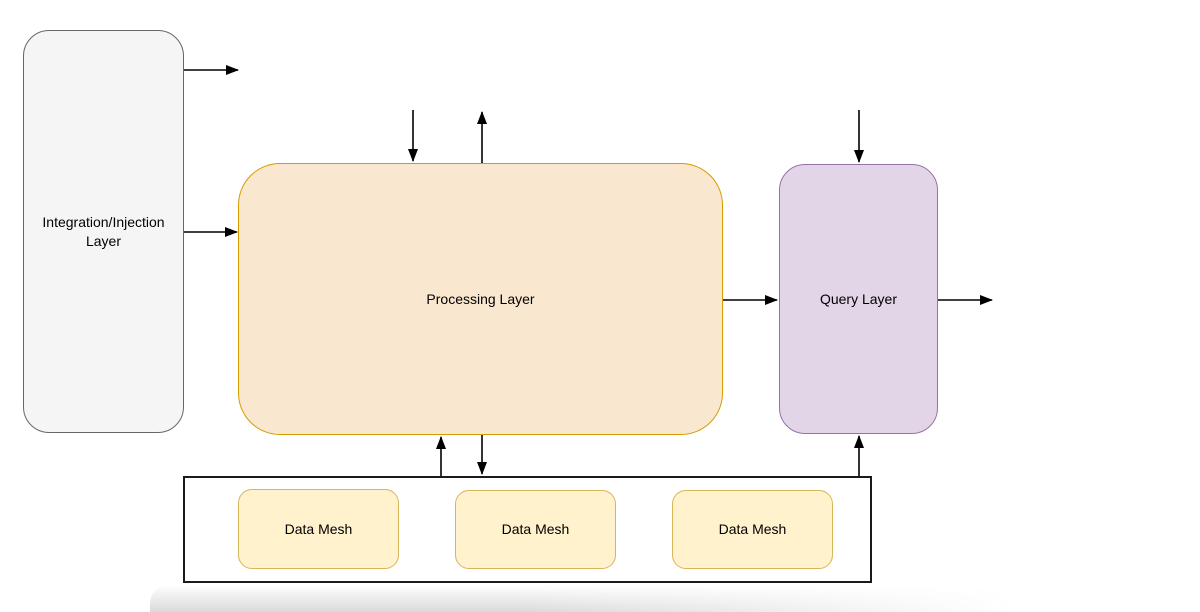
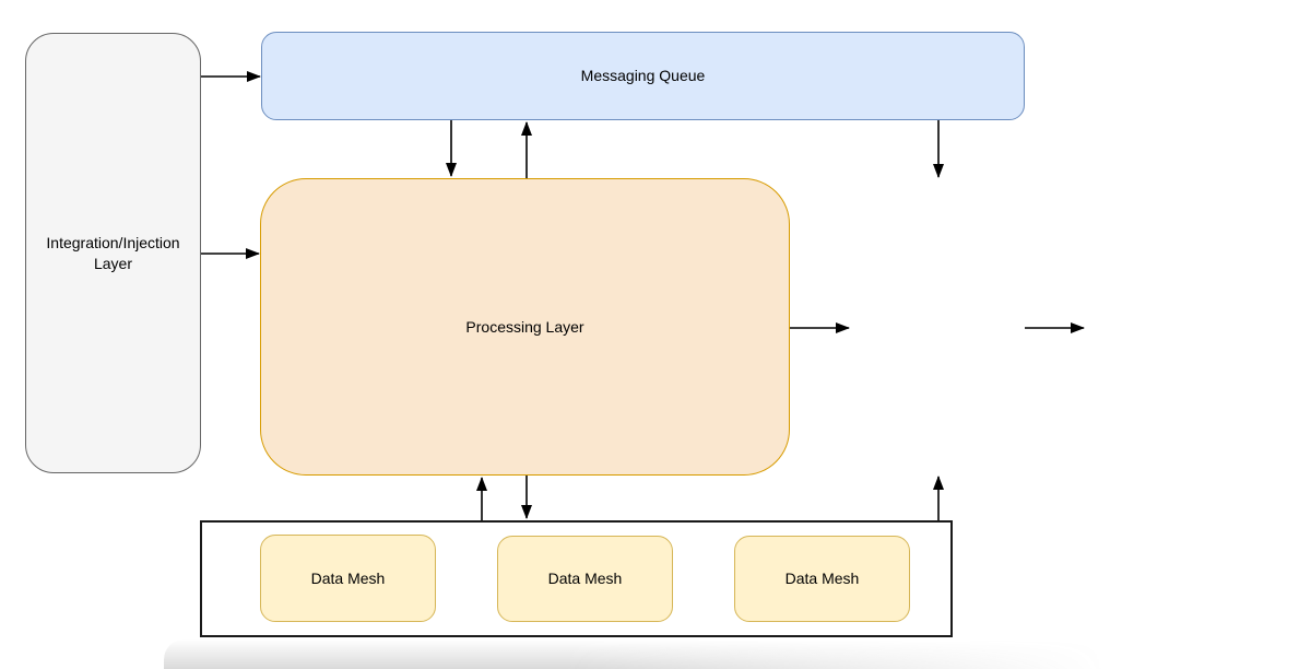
  Integration/Injection Layer
+ Messaging Queue
  Processing Layer
- Query Layer
  Data Mesh
  Data Mesh
  Data Mesh
